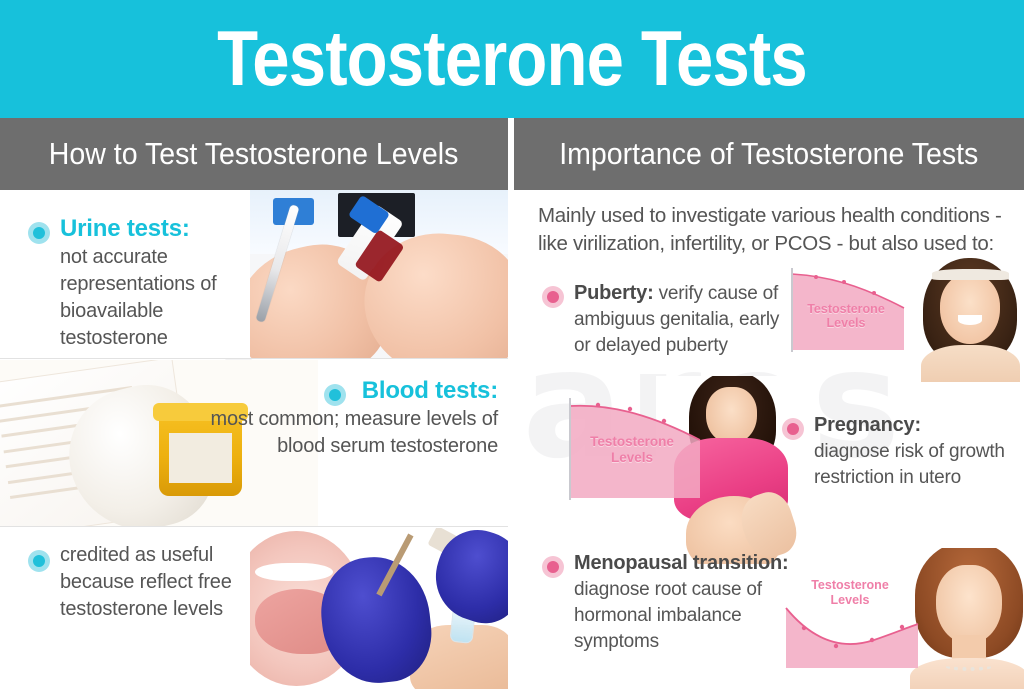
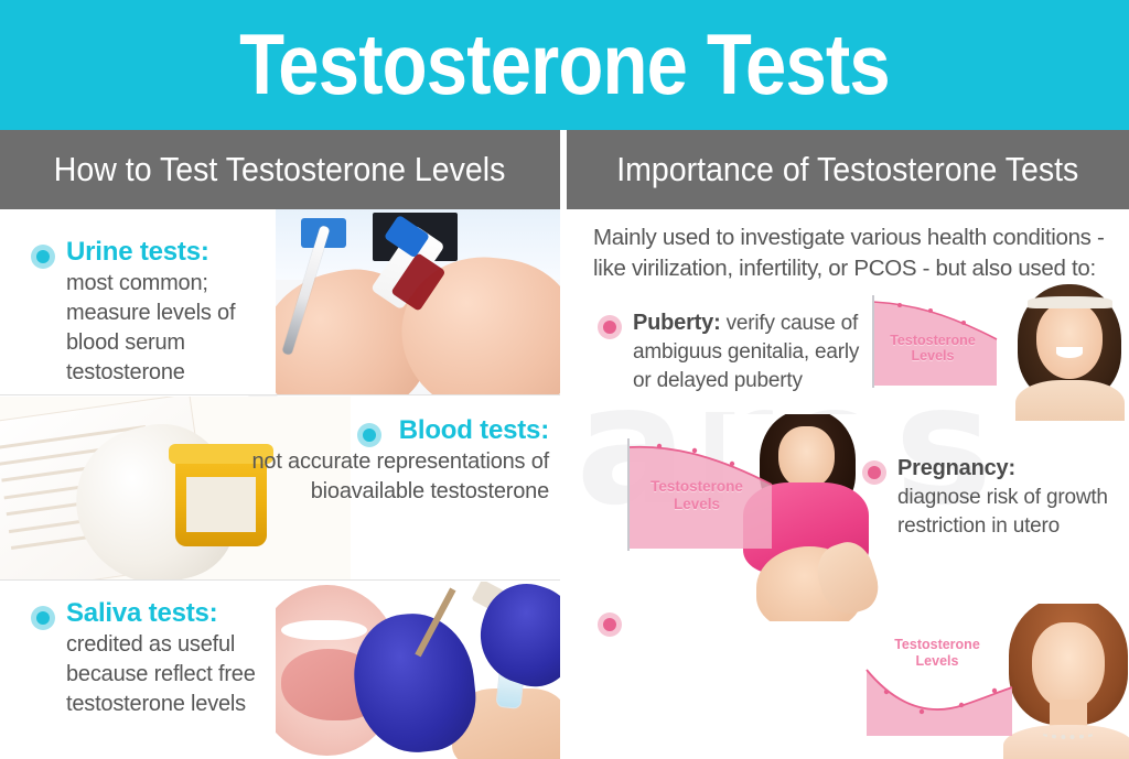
  Testosterone Tests
  How to Test Testosterone Levels
  Importance of Testosterone Tests
  Urine tests:
- not accurate representations of bioavailable testosterone
+ most common; measure levels of blood serum testosterone
  Blood tests:
- most common; measure levels of blood serum testosterone
+ not accurate representations of bioavailable testosterone
+ Saliva tests:
  credited as useful because reflect free testosterone levels
  Mainly used to investigate various health conditions - like virilization, infertility, or PCOS - but also used to:
  Testosterone
  Levels
  Puberty: verify cause of
  ambiguus genitalia, early or delayed puberty
  Testosterone
  Levels
  Pregnancy:
  diagnose risk of growth restriction in utero
  Testosterone
  Levels
- Menopausal transition:
- diagnose root cause of hormonal imbalance symptoms
